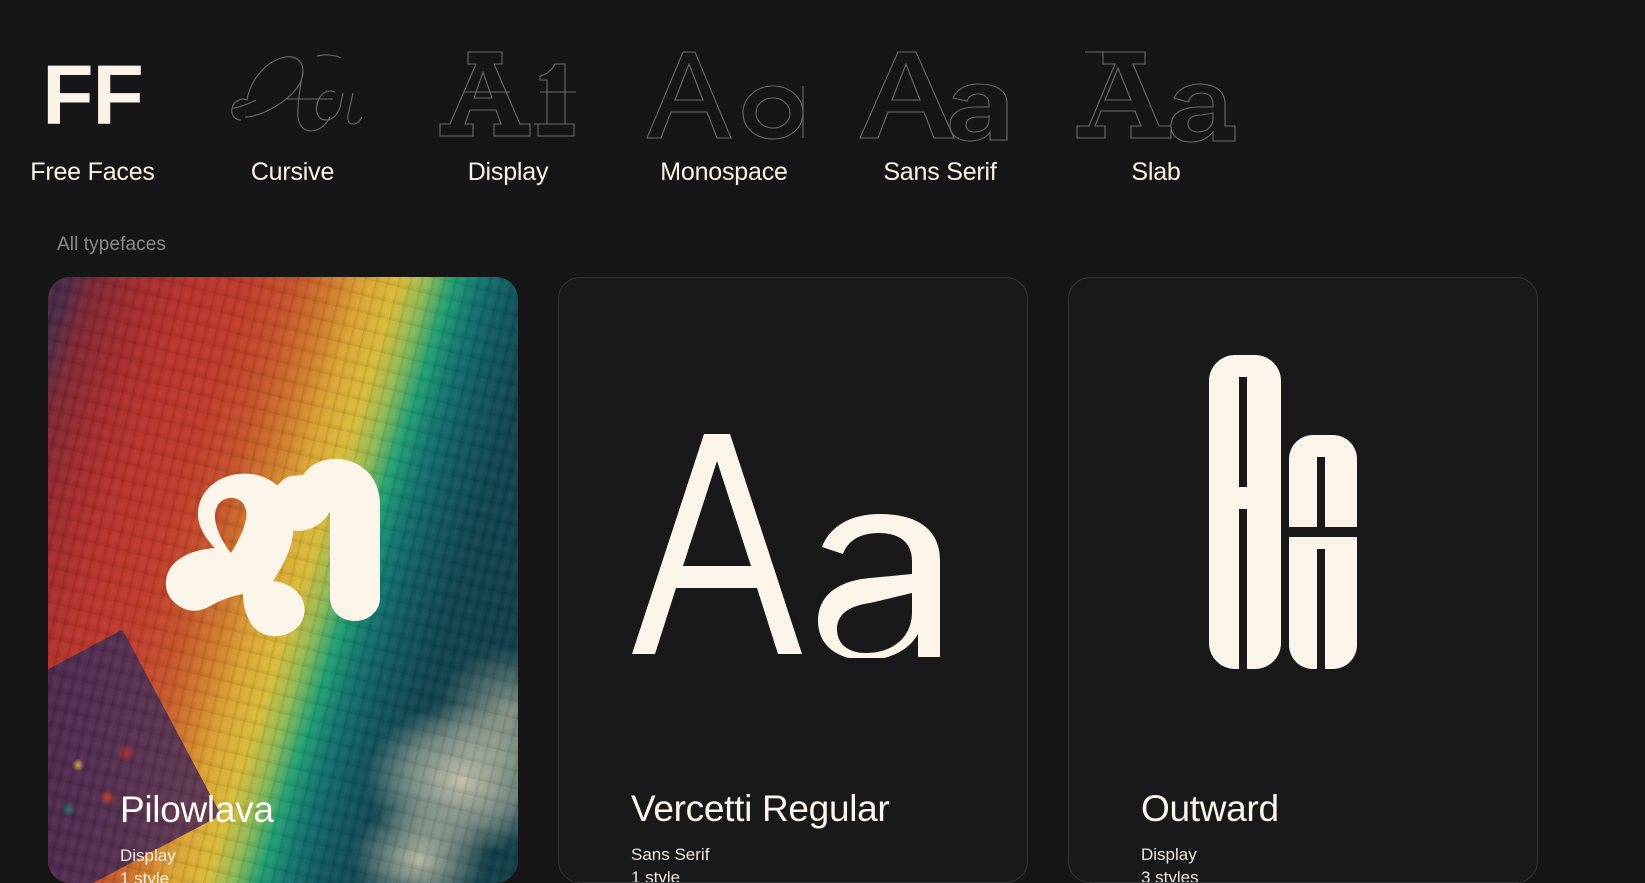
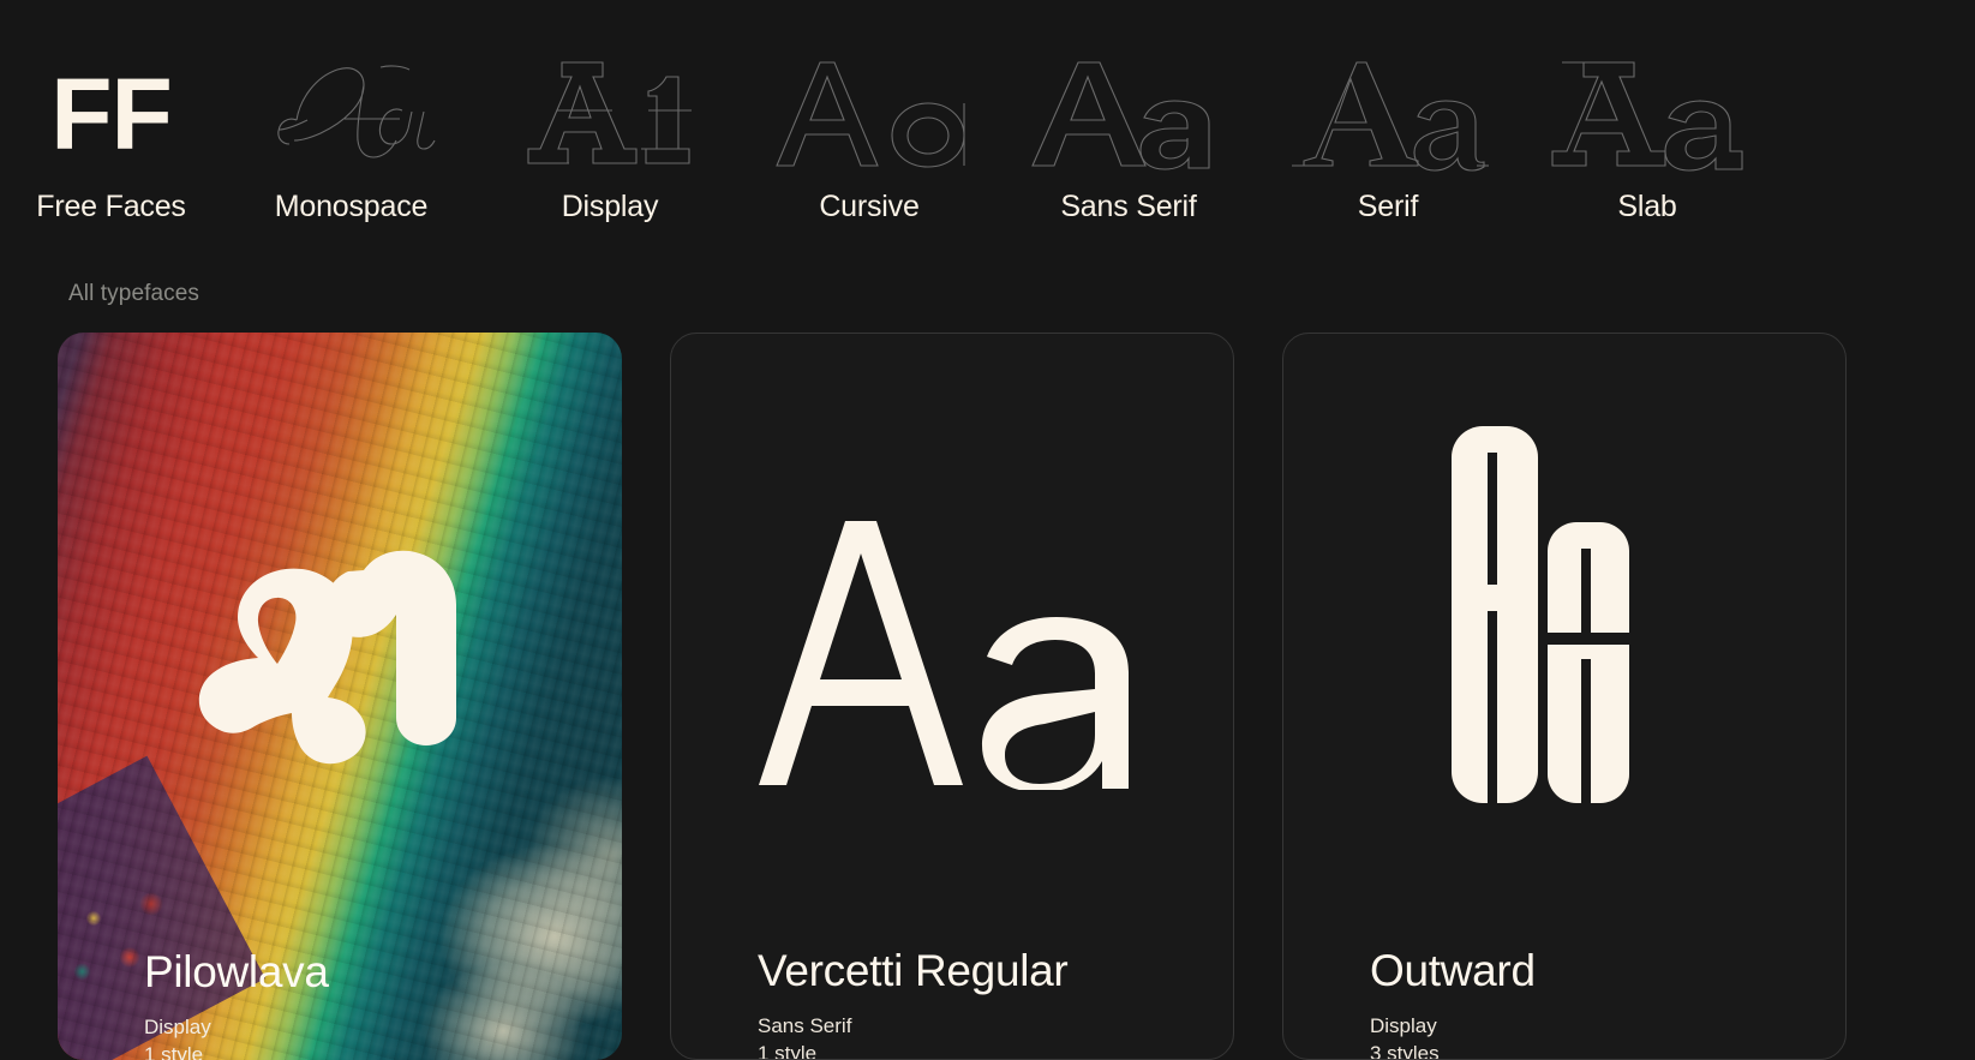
  FF
  Free Faces
- Cursive
+ Monospace
  Display
- Monospace
+ Cursive
  Sans Serif
+ Serif
  Slab
  All typefaces
  Pilowlava
  Display
  1 style
  Vercetti Regular
  Sans Serif
  1 style
  Outward
  Display
  3 styles
